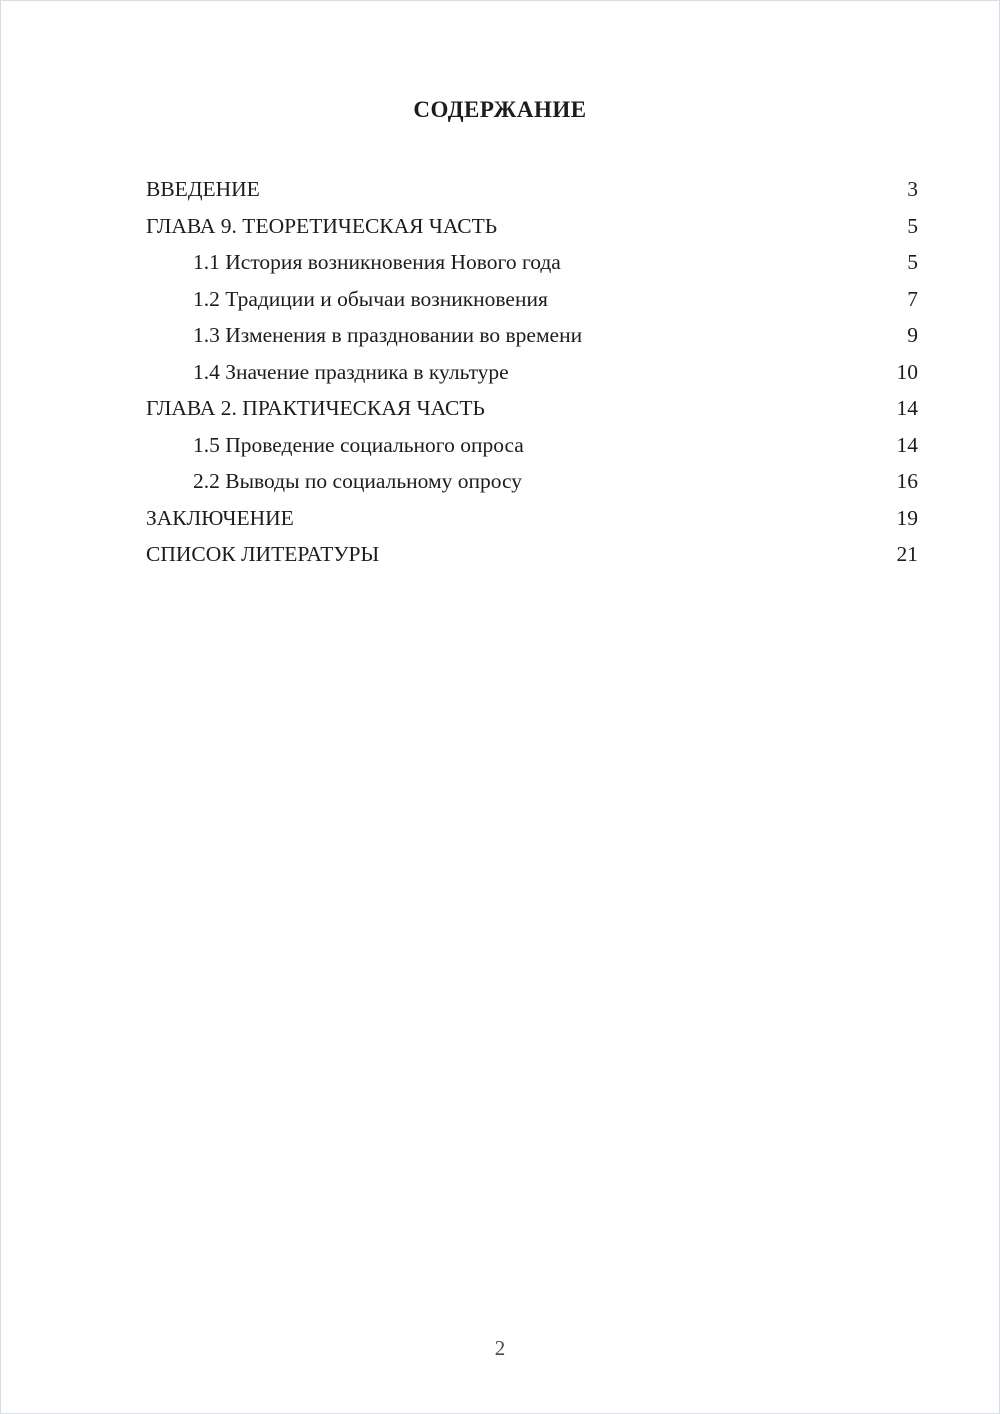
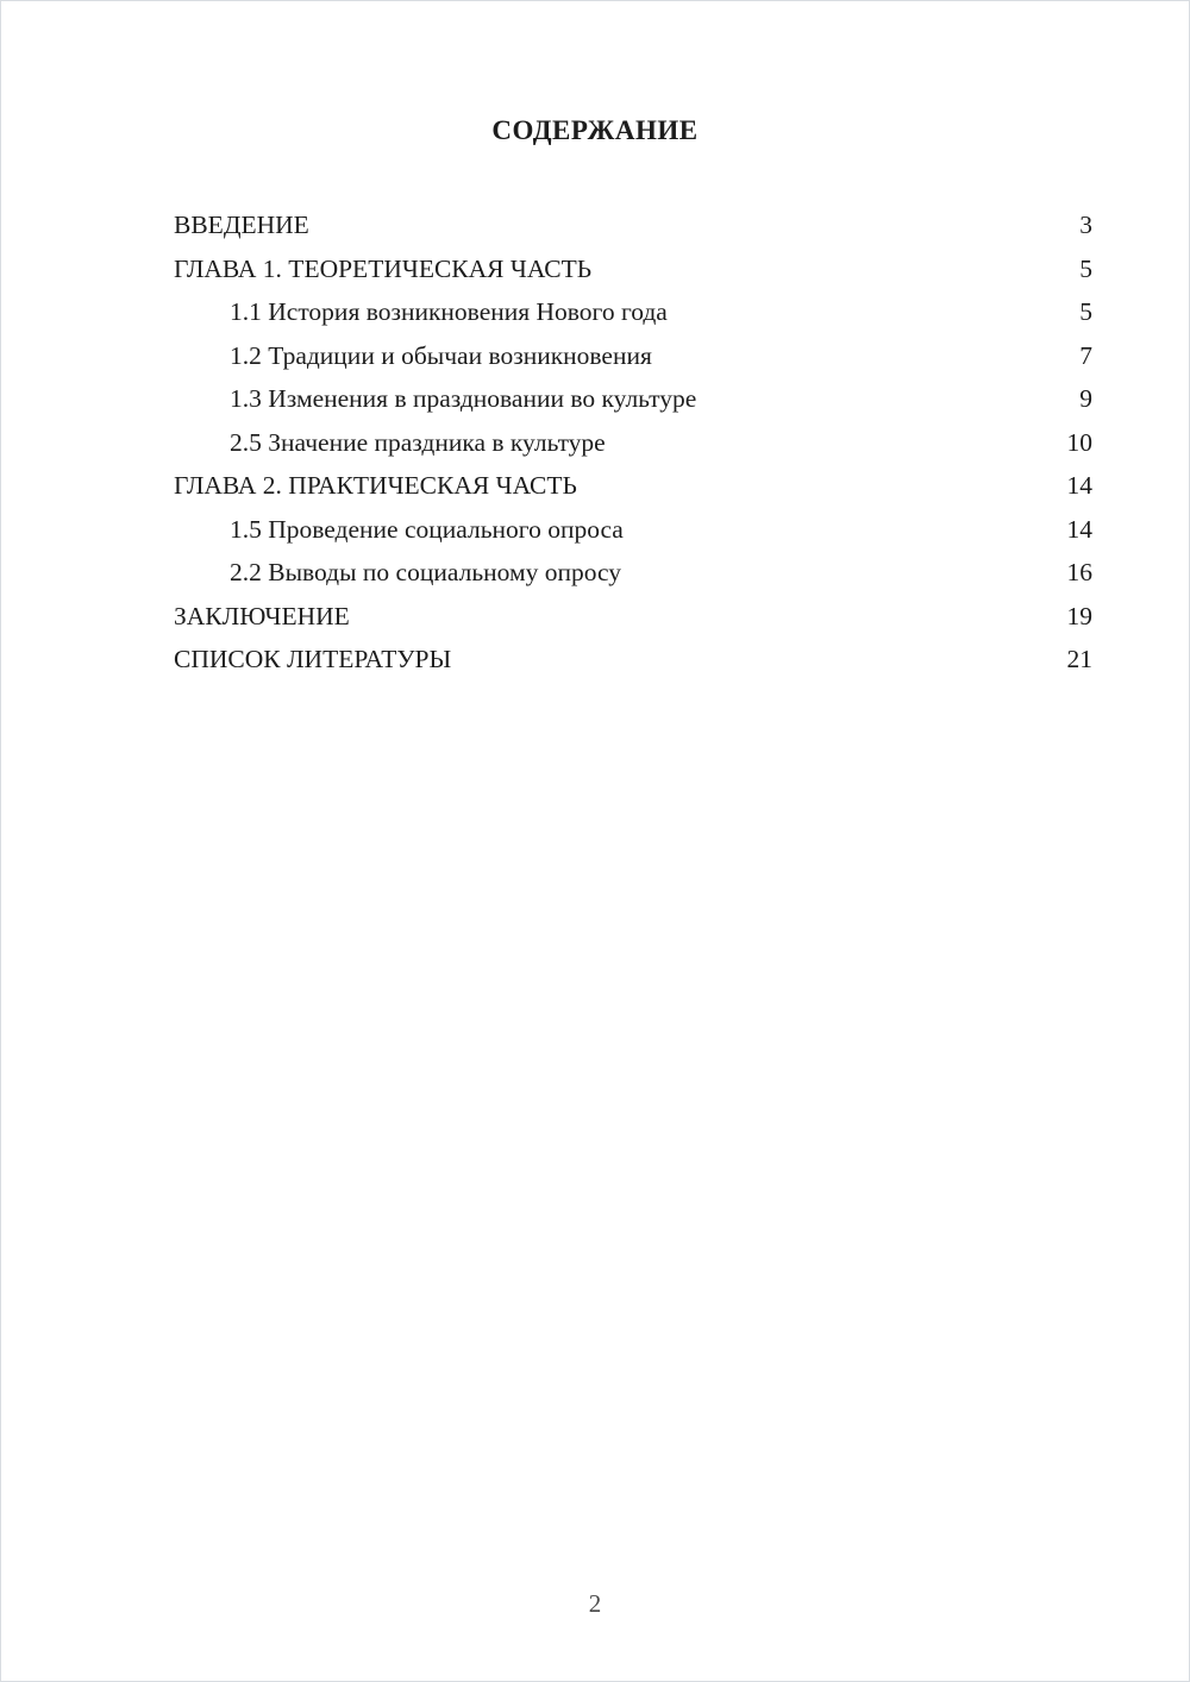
  СОДЕРЖАНИЕ
  ВВЕДЕНИЕ
  3
- ГЛАВА 9. ТЕОРЕТИЧЕСКАЯ ЧАСТЬ
+ ГЛАВА 1. ТЕОРЕТИЧЕСКАЯ ЧАСТЬ
  5
  1.1 История возникновения Нового года
  5
  1.2 Традиции и обычаи возникновения
  7
- 1.3 Изменения в праздновании во времени
+ 1.3 Изменения в праздновании во культуре
  9
- 1.4 Значение праздника в культуре
+ 2.5 Значение праздника в культуре
  10
  ГЛАВА 2. ПРАКТИЧЕСКАЯ ЧАСТЬ
  14
  1.5 Проведение социального опроса
  14
  2.2 Выводы по социальному опросу
  16
  ЗАКЛЮЧЕНИЕ
  19
  СПИСОК ЛИТЕРАТУРЫ
  21
  2
